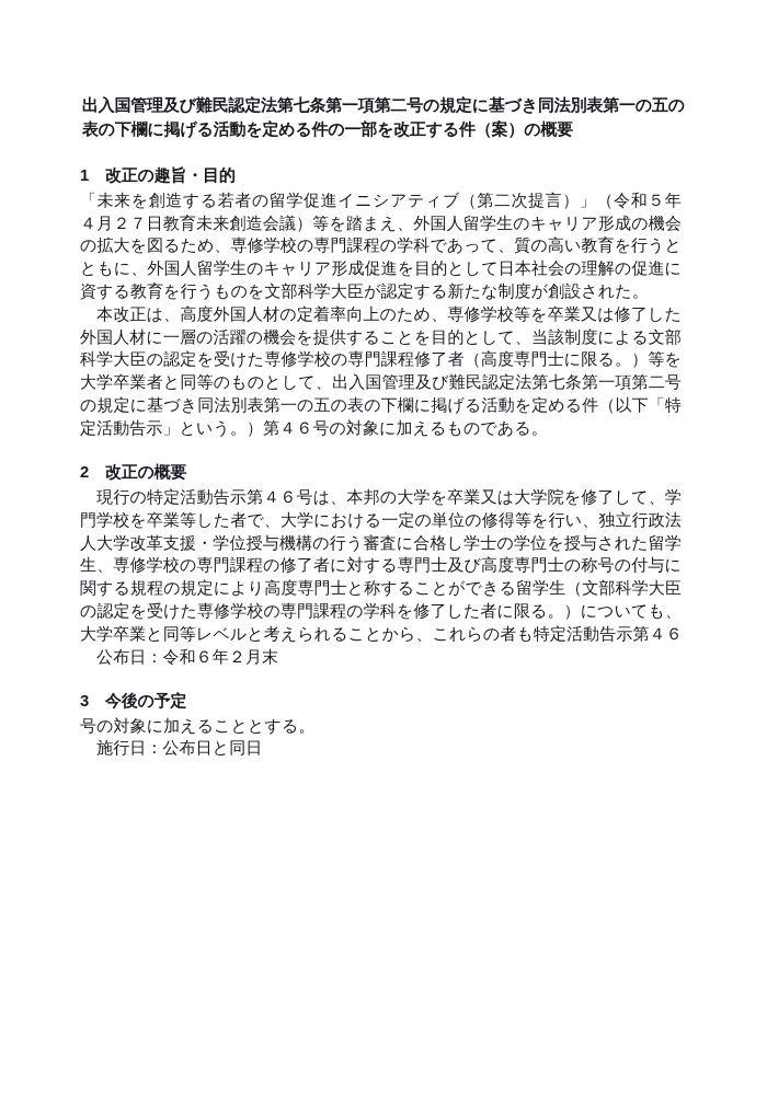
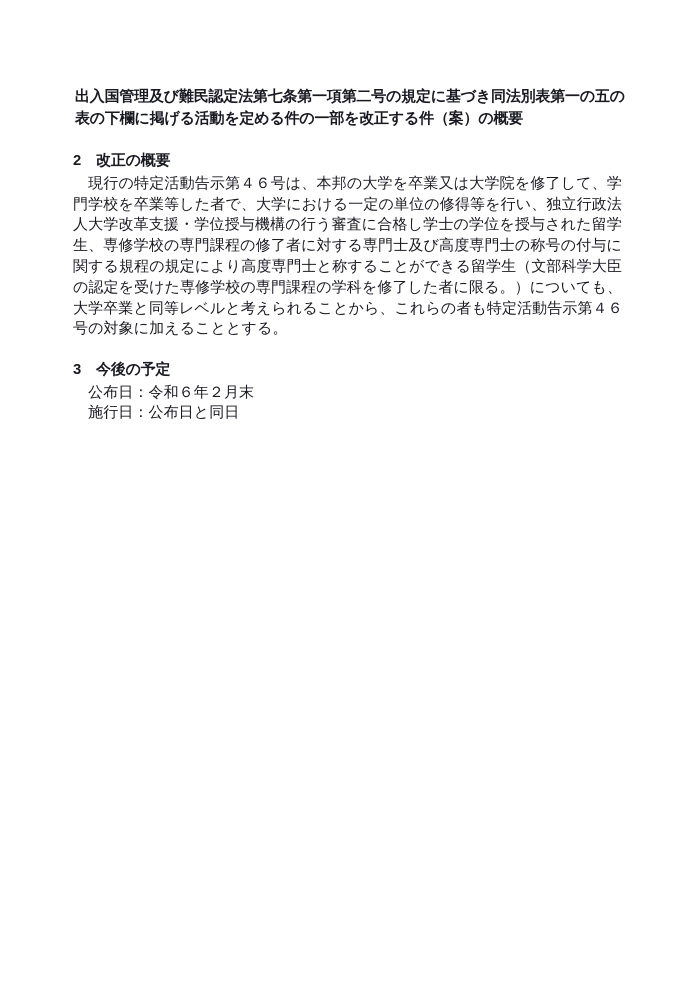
  出入国管理及び難民認定法第七条第一項第二号の規定に基づき同法別表第一の五の
  表の下欄に掲げる活動を定める件の一部を改正する件（案）の概要
- 1 改正の趣旨・目的
- 「未来を創造する若者の留学促進イニシアティブ（第二次提言）」（令和５年
- ４月２７日教育未来創造会議）等を踏まえ、外国人留学生のキャリア形成の機会
- の拡大を図るため、専修学校の専門課程の学科であって、質の高い教育を行うと
- ともに、外国人留学生のキャリア形成促進を目的として日本社会の理解の促進に
- 資する教育を行うものを文部科学大臣が認定する新たな制度が創設された。
- 本改正は、高度外国人材の定着率向上のため、専修学校等を卒業又は修了した
- 外国人材に一層の活躍の機会を提供することを目的として、当該制度による文部
- 科学大臣の認定を受けた専修学校の専門課程修了者（高度専門士に限る。）等を
- 大学卒業者と同等のものとして、出入国管理及び難民認定法第七条第一項第二号
- の規定に基づき同法別表第一の五の表の下欄に掲げる活動を定める件（以下「特
- 定活動告示」という。）第４６号の対象に加えるものである。
  2 改正の概要
  現行の特定活動告示第４６号は、本邦の大学を卒業又は大学院を修了して、学
  門学校を卒業等した者で、大学における一定の単位の修得等を行い、独立行政法
  人大学改革支援・学位授与機構の行う審査に合格し学士の学位を授与された留学
  生、専修学校の専門課程の修了者に対する専門士及び高度専門士の称号の付与に
  関する規程の規定により高度専門士と称することができる留学生（文部科学大臣
  の認定を受けた専修学校の専門課程の学科を修了した者に限る。）についても、
  大学卒業と同等レベルと考えられることから、これらの者も特定活動告示第４６
- 公布日：令和６年２月末
+ 号の対象に加えることとする。
  3 今後の予定
- 号の対象に加えることとする。
+ 公布日：令和６年２月末
  施行日：公布日と同日
